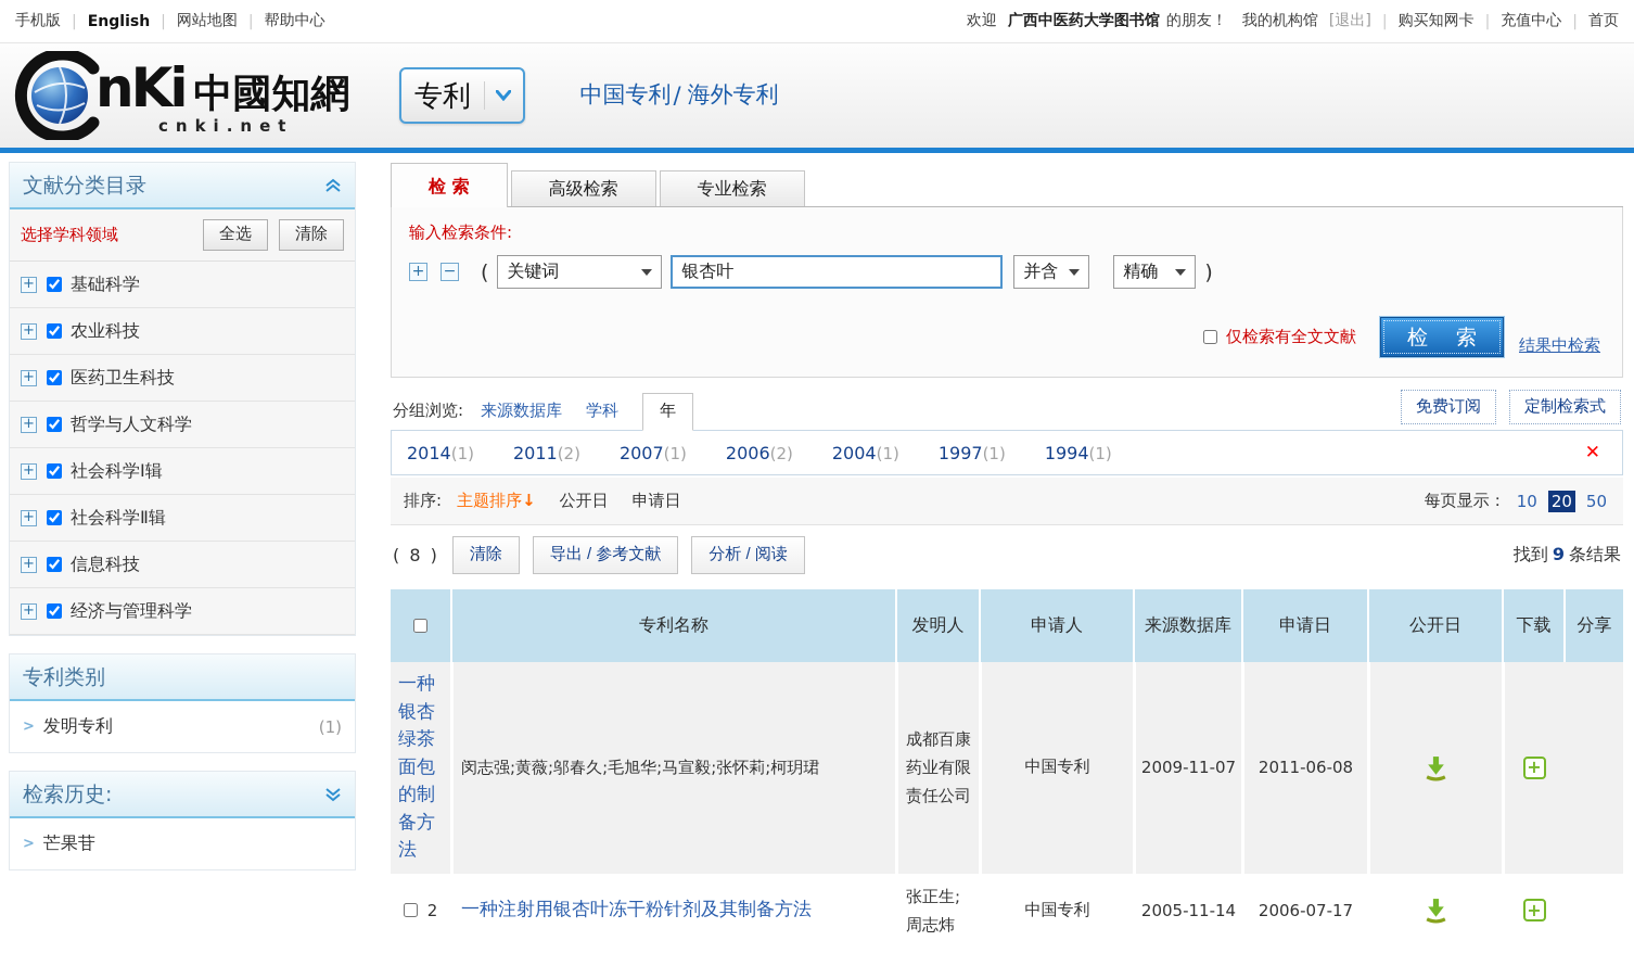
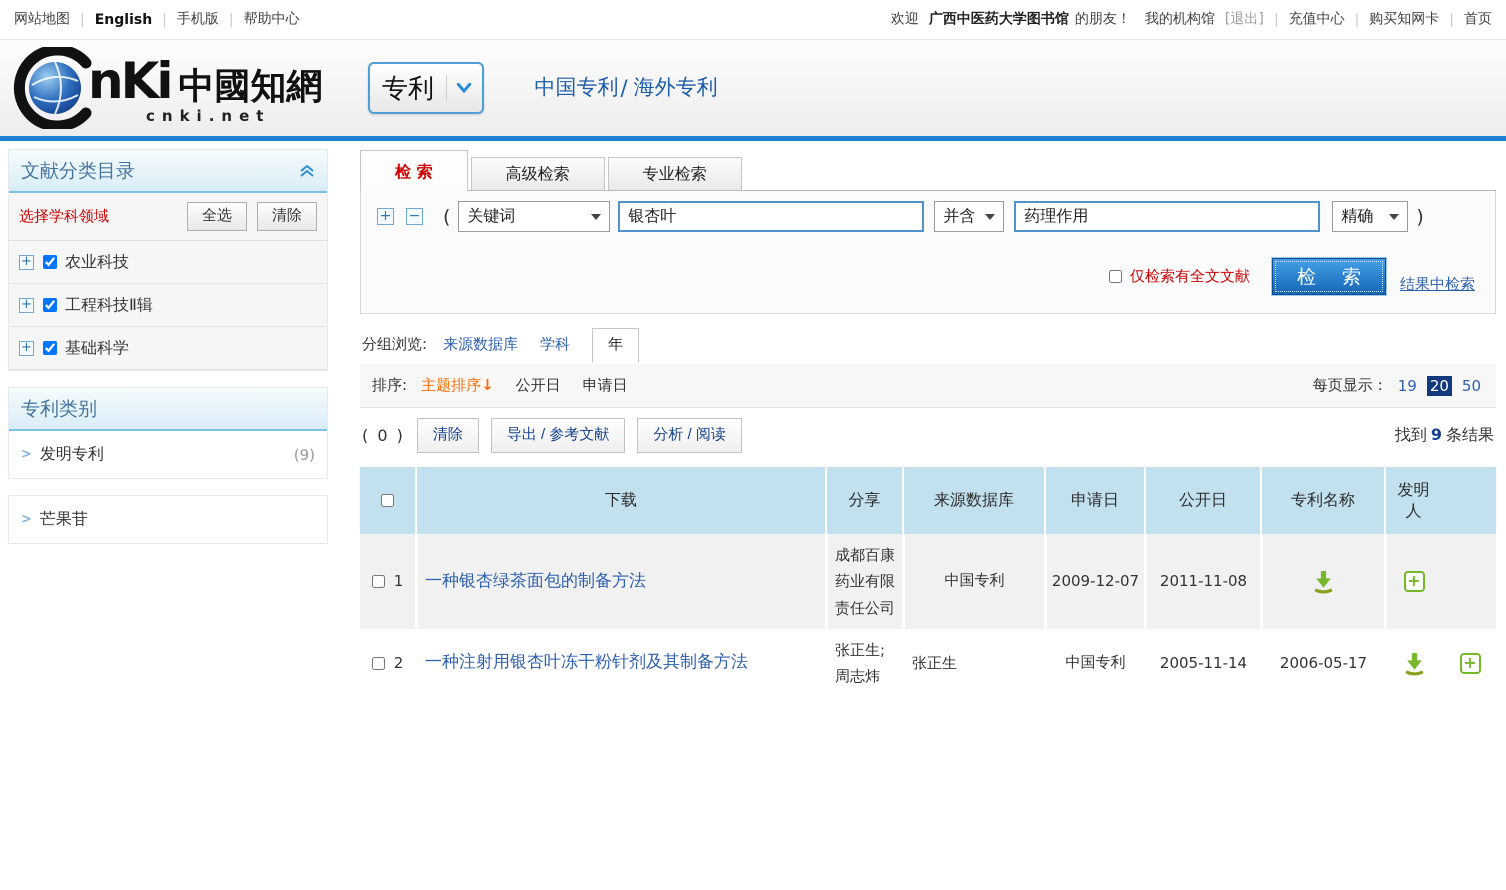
- 手机版
+ 网站地图
  |
  English
  |
- 网站地图
+ 手机版
  |
  帮助中心
  欢迎
  广西中医药大学图书馆
  的朋友！
  我的机构馆
  [退出]
  |
- 购买知网卡
+ 充值中心
  |
- 充值中心
+ 购买知网卡
  |
  首页
  nKi
  中國知網
  cnki.net
  专利
  中国专利
  /
  海外专利
  文献分类目录
  选择学科领域
  全选
  清除
- 基础科学
+ 农业科技
+ 工程科技Ⅱ辑
- 农业科技
+ 基础科学
- 医药卫生科技
- 哲学与人文科学
- 社会科学Ⅰ辑
- 社会科学Ⅱ辑
- 信息科技
- 经济与管理科学
  专利类别
  >
  发明专利
- (1)
+ (9)
- 检索历史:
  >
  芒果苷
  检 索
  高级检索
  专业检索
- 输入检索条件:
  +
  −
  (
  关键词
  银杏叶
  并含
+ 药理作用
  精确
  )
  仅检索有全文文献
  检 索
  结果中检索
  分组浏览:
  来源数据库
  学科
  年
- 免费订阅
- 定制检索式
- 2014(1)
- 2011(2)
- 2007(1)
- 2006(2)
- 2004(1)
- 1997(1)
- 1994(1)
- ✕
  排序:
  主题排序↓
  公开日
  申请日
  每页显示：
- 10
+ 19
  20
  50
- ( 8 )
+ ( 0 )
  清除
  导出 / 参考文献
  分析 / 阅读
  找到 9 条结果
- 专利名称
+ 下载
- 发明人
+ 分享
- 申请人
  来源数据库
  申请日
  公开日
- 下载
+ 专利名称
- 分享
+ 发明人
+ 1
  一种银杏绿茶面包的制备方法
- 闵志强;黄薇;邬春久;毛旭华;马宣毅;张怀莉;柯玥珺
  成都百康药业有限责任公司
  中国专利
- 2009-11-07
+ 2009-12-07
- 2011-06-08
+ 2011-11-08
  2
  一种注射用银杏叶冻干粉针剂及其制备方法
  张正生;周志炜
+ 张正生
  中国专利
  2005-11-14
- 2006-07-17
+ 2006-05-17
